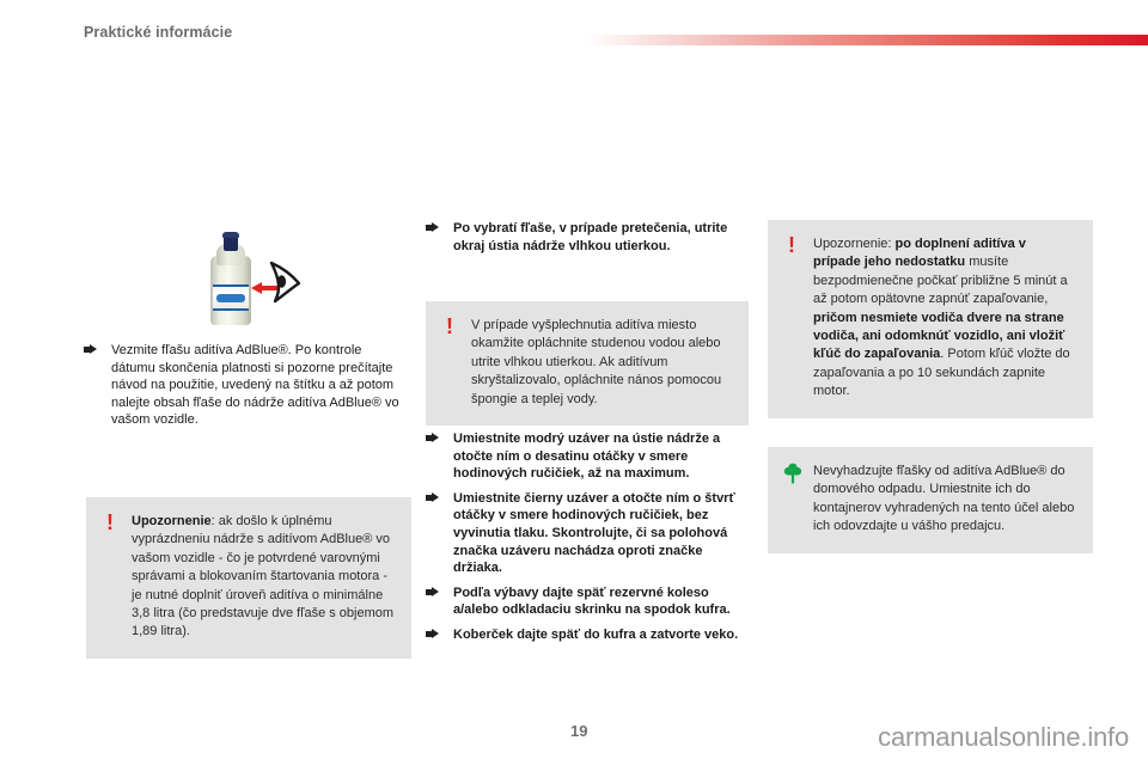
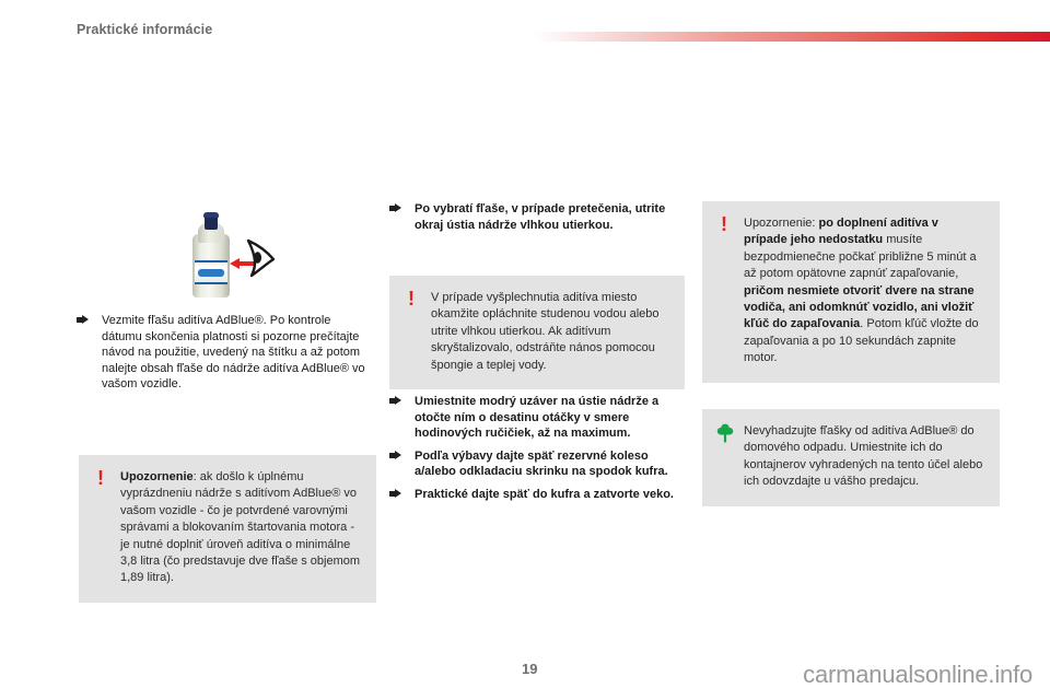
  Praktické informácie
  Vezmite fľašu aditíva AdBlue®. Po kontrole dátumu skončenia platnosti si pozorne prečítajte návod na použitie, uvedený na štítku a až potom nalejte obsah fľaše do nádrže aditíva AdBlue® vo vašom vozidle.
  !
  Upozornenie: ak došlo k úplnému vyprázdneniu nádrže s aditívom AdBlue® vo vašom vozidle - čo je potvrdené varovnými správami a blokovaním štartovania motora - je nutné doplniť úroveň aditíva o minimálne 3,8 litra (čo predstavuje dve fľaše s objemom 1,89 litra).
  Po vybratí fľaše, v prípade pretečenia, utrite okraj ústia nádrže vlhkou utierkou.
  !
- V prípade vyšplechnutia aditíva miesto okamžite opláchnite studenou vodou alebo utrite vlhkou utierkou. Ak aditívum skryštalizovalo, opláchnite nános pomocou špongie a teplej vody.
+ V prípade vyšplechnutia aditíva miesto okamžite opláchnite studenou vodou alebo utrite vlhkou utierkou. Ak aditívum skryštalizovalo, odstráňte nános pomocou špongie a teplej vody.
  Umiestnite modrý uzáver na ústie nádrže a otočte ním o desatinu otáčky v smere hodinových ručičiek, až na maximum.
- Umiestnite čierny uzáver a otočte ním o štvrť otáčky v smere hodinových ručičiek, bez vyvinutia tlaku. Skontrolujte, či sa polohová značka uzáveru nachádza oproti značke držiaka.
  Podľa výbavy dajte späť rezervné koleso a/alebo odkladaciu skrinku na spodok kufra.
- Koberček dajte späť do kufra a zatvorte veko.
+ Praktické dajte späť do kufra a zatvorte veko.
  !
- Upozornenie: po doplnení aditíva v prípade jeho nedostatku musíte bezpodmienečne počkať približne 5 minút a až potom opätovne zapnúť zapaľovanie, pričom nesmiete vodiča dvere na strane vodiča, ani odomknúť vozidlo, ani vložiť kľúč do zapaľovania. Potom kľúč vložte do zapaľovania a po 10 sekundách zapnite motor.
+ Upozornenie: po doplnení aditíva v prípade jeho nedostatku musíte bezpodmienečne počkať približne 5 minút a až potom opätovne zapnúť zapaľovanie, pričom nesmiete otvoriť dvere na strane vodiča, ani odomknúť vozidlo, ani vložiť kľúč do zapaľovania. Potom kľúč vložte do zapaľovania a po 10 sekundách zapnite motor.
  Nevyhadzujte fľašky od aditíva AdBlue® do domového odpadu. Umiestnite ich do kontajnerov vyhradených na tento účel alebo ich odovzdajte u vášho predajcu.
  19
  carmanualsonline.info
